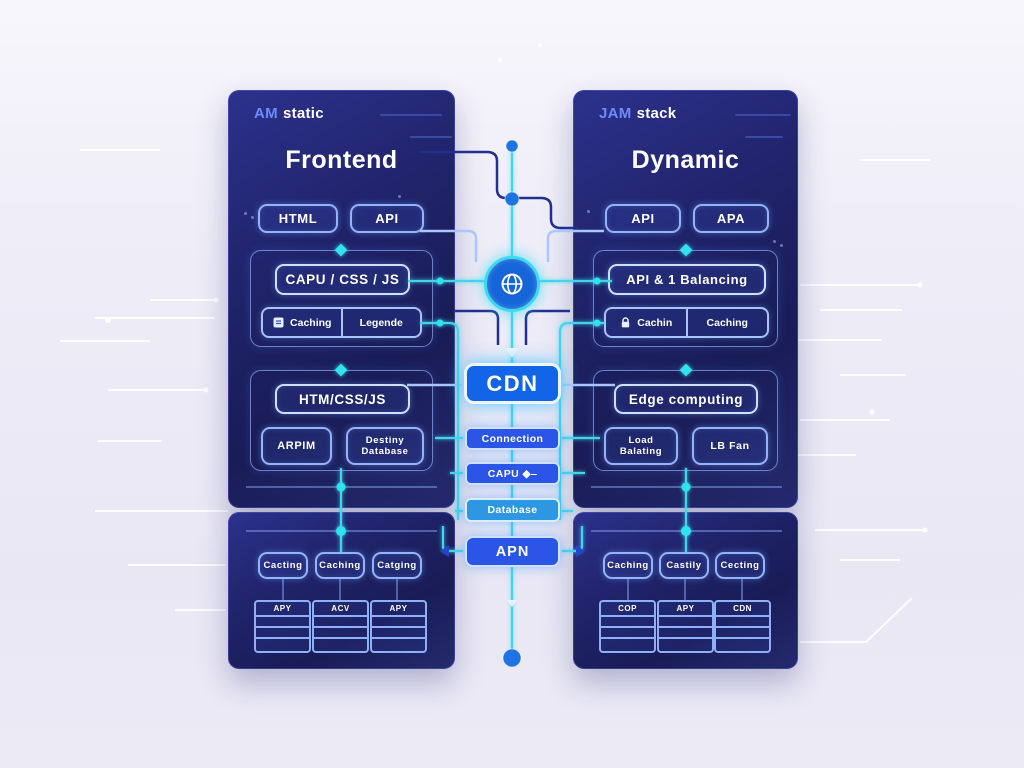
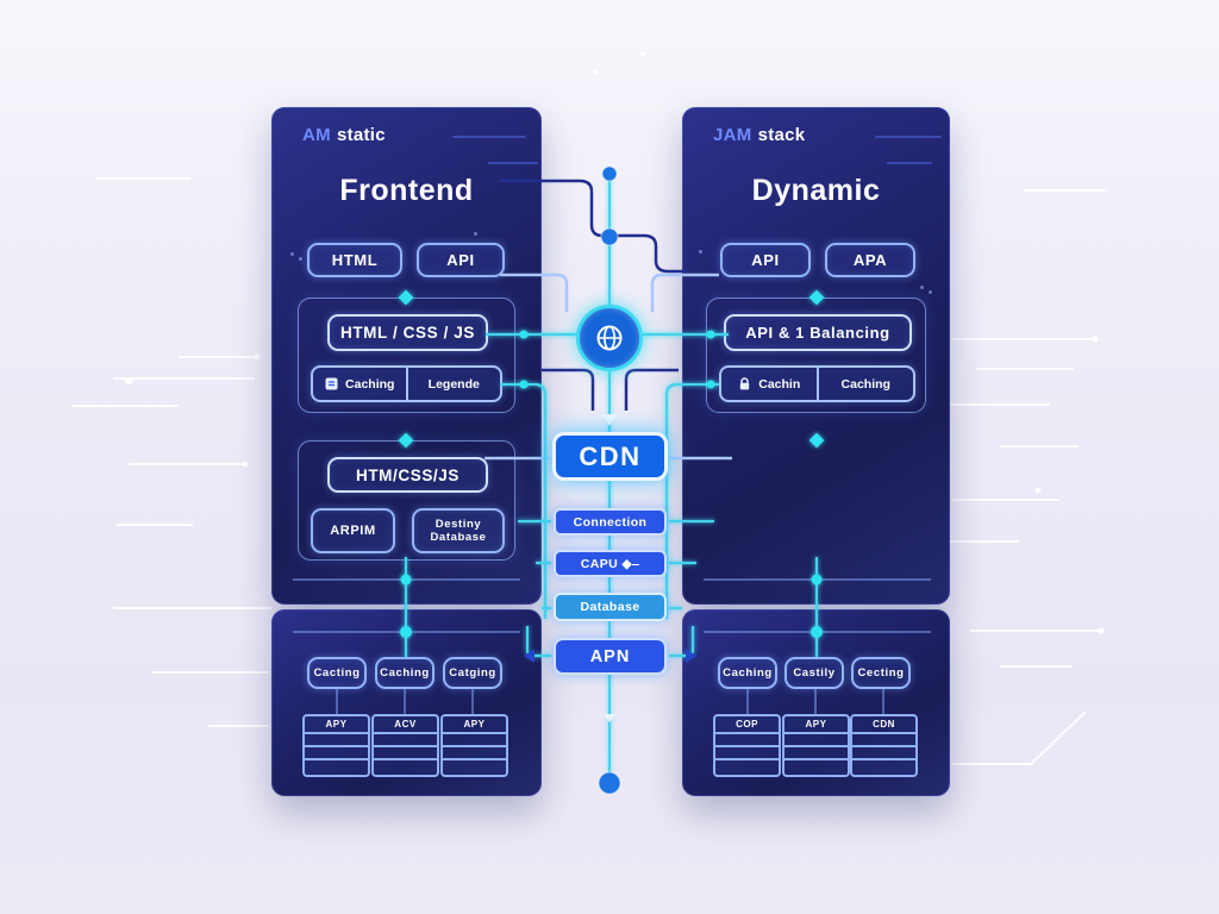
  AM static
  Frontend
  HTML
  API
- CAPU / CSS / JS
+ HTML / CSS / JS
  Caching
  Legende
  HTM/CSS/JS
  ARPIM
  Destiny
  Database
  JAM stack
  Dynamic
  API
  APA
  API & 1 Balancing
  Cachin
  Caching
- Edge computing
- Load
- Balating
- LB Fan
  Cacting
  Caching
  Catging
  APY
  ACV
  APY
  Caching
  Castily
  Cecting
  COP
  APY
  CDN
  CDN
  Connection
  CAPU ◆‒
  Database
  APN
